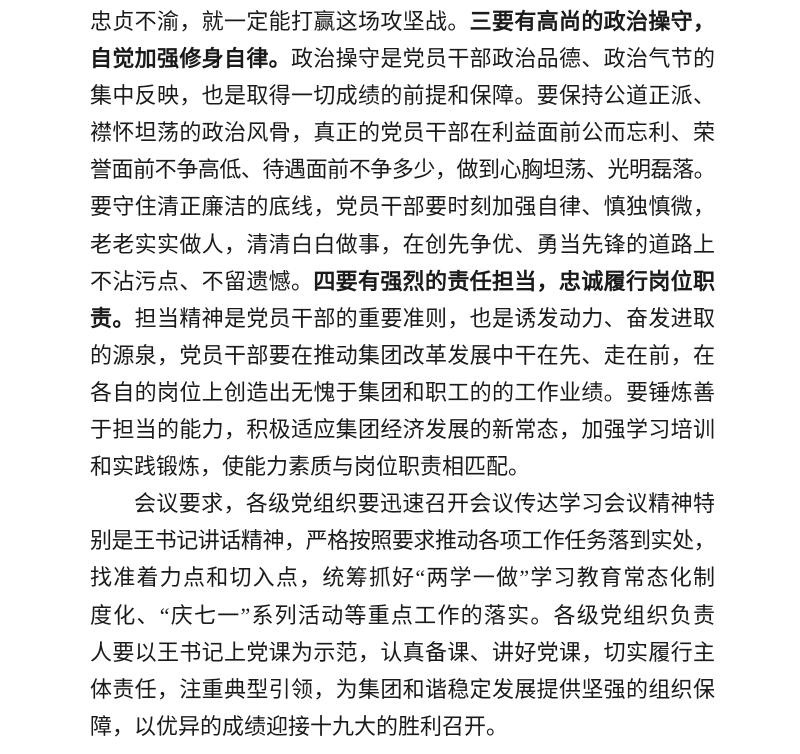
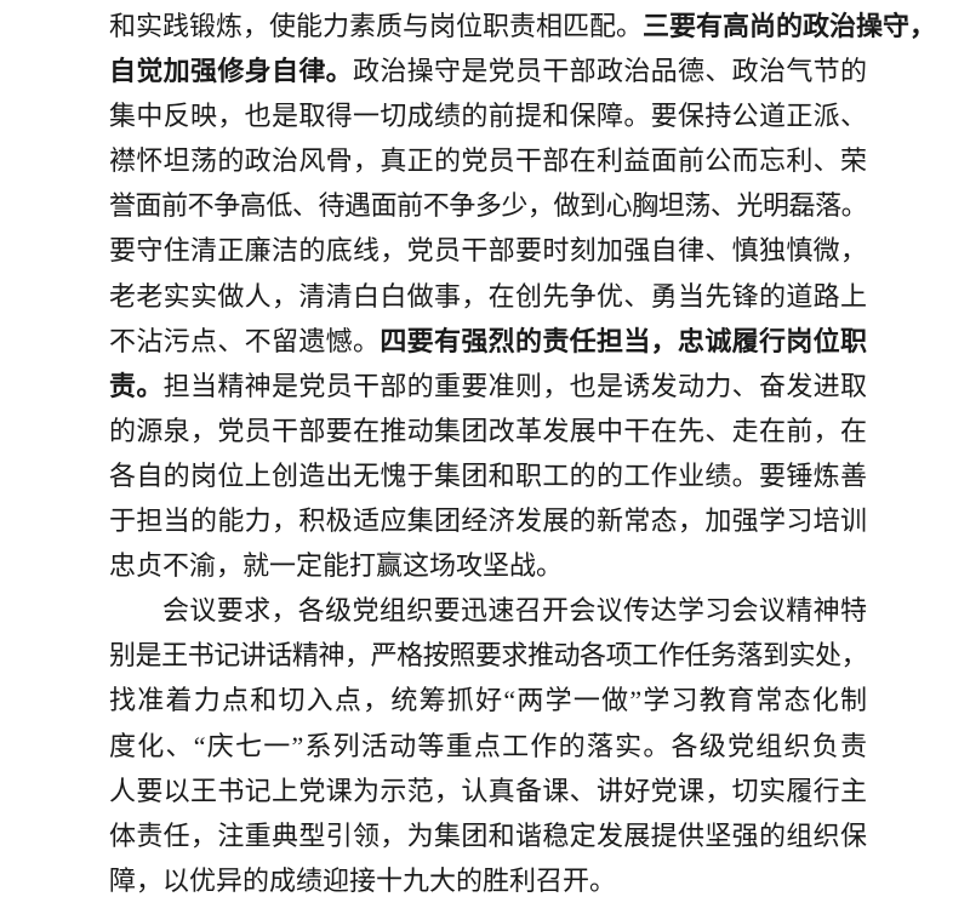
- 忠贞不渝，就一定能打赢这场攻坚战。三要有高尚的政治操守，
+ 和实践锻炼，使能力素质与岗位职责相匹配。三要有高尚的政治操守，
  自觉加强修身自律。政治操守是党员干部政治品德、政治气节的
  集中反映，也是取得一切成绩的前提和保障。要保持公道正派、
  襟怀坦荡的政治风骨，真正的党员干部在利益面前公而忘利、荣
  誉面前不争高低、待遇面前不争多少，做到心胸坦荡、光明磊落。
  要守住清正廉洁的底线，党员干部要时刻加强自律、慎独慎微，
  老老实实做人，清清白白做事，在创先争优、勇当先锋的道路上
  不沾污点、不留遗憾。四要有强烈的责任担当，忠诚履行岗位职
  责。担当精神是党员干部的重要准则，也是诱发动力、奋发进取
  的源泉，党员干部要在推动集团改革发展中干在先、走在前，在
  各自的岗位上创造出无愧于集团和职工的的工作业绩。要锤炼善
  于担当的能力，积极适应集团经济发展的新常态，加强学习培训
- 和实践锻炼，使能力素质与岗位职责相匹配。
+ 忠贞不渝，就一定能打赢这场攻坚战。
  会议要求，各级党组织要迅速召开会议传达学习会议精神特
  别是王书记讲话精神，严格按照要求推动各项工作任务落到实处，
  找准着力点和切入点，统筹抓好“两学一做”学习教育常态化制
  度化、“庆七一”系列活动等重点工作的落实。各级党组织负责
  人要以王书记上党课为示范，认真备课、讲好党课，切实履行主
  体责任，注重典型引领，为集团和谐稳定发展提供坚强的组织保
  障，以优异的成绩迎接十九大的胜利召开。
